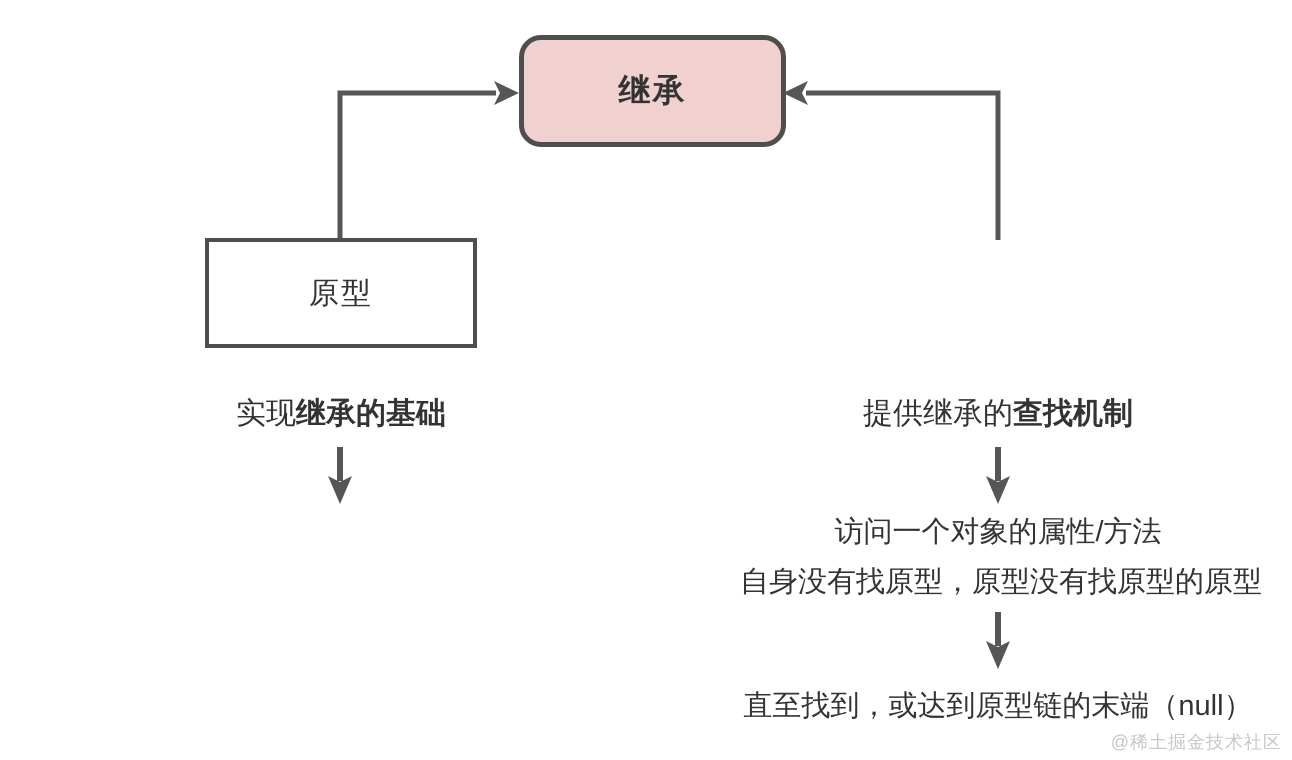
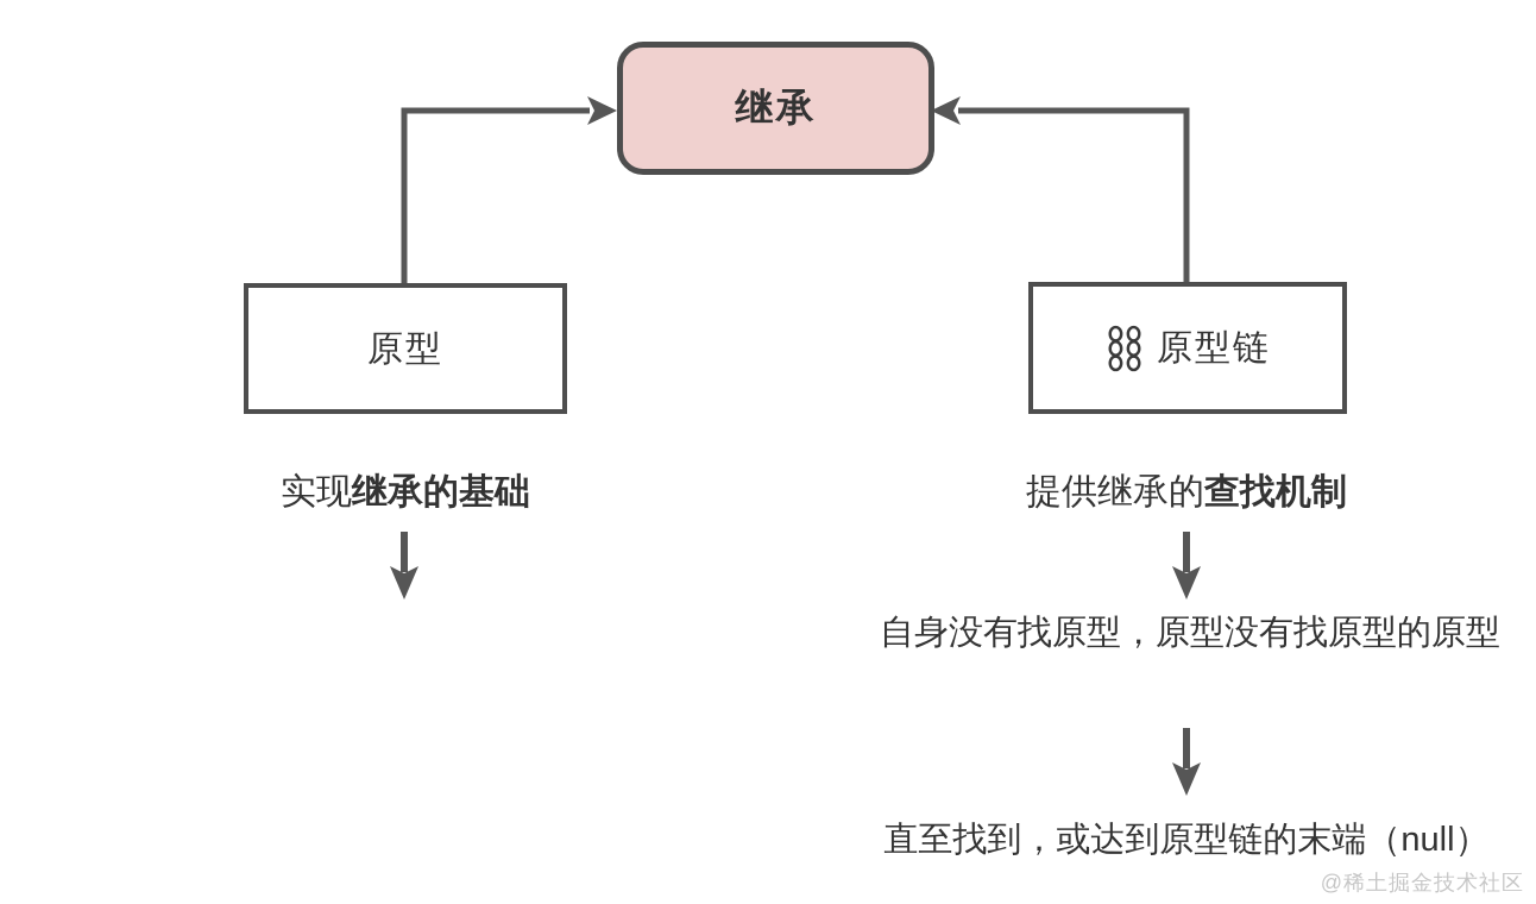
  继承
  原型
+ 原型链
  实现继承的基础
  提供继承的查找机制
- 访问一个对象的属性/方法
  自身没有找原型，原型没有找原型的原型
  直至找到，或达到原型链的末端（null）
  @稀土掘金技术社区
